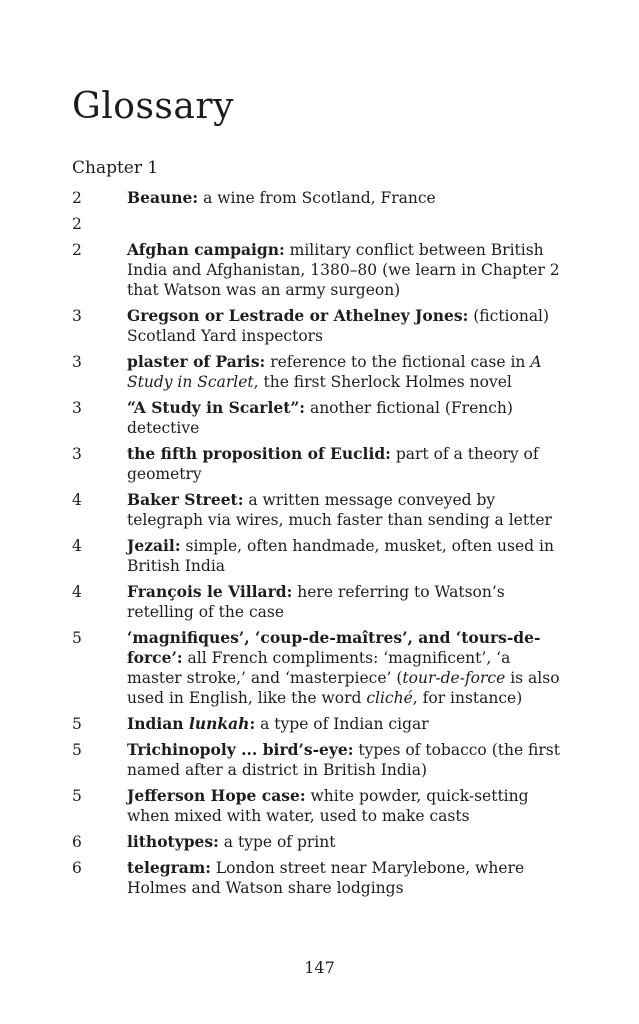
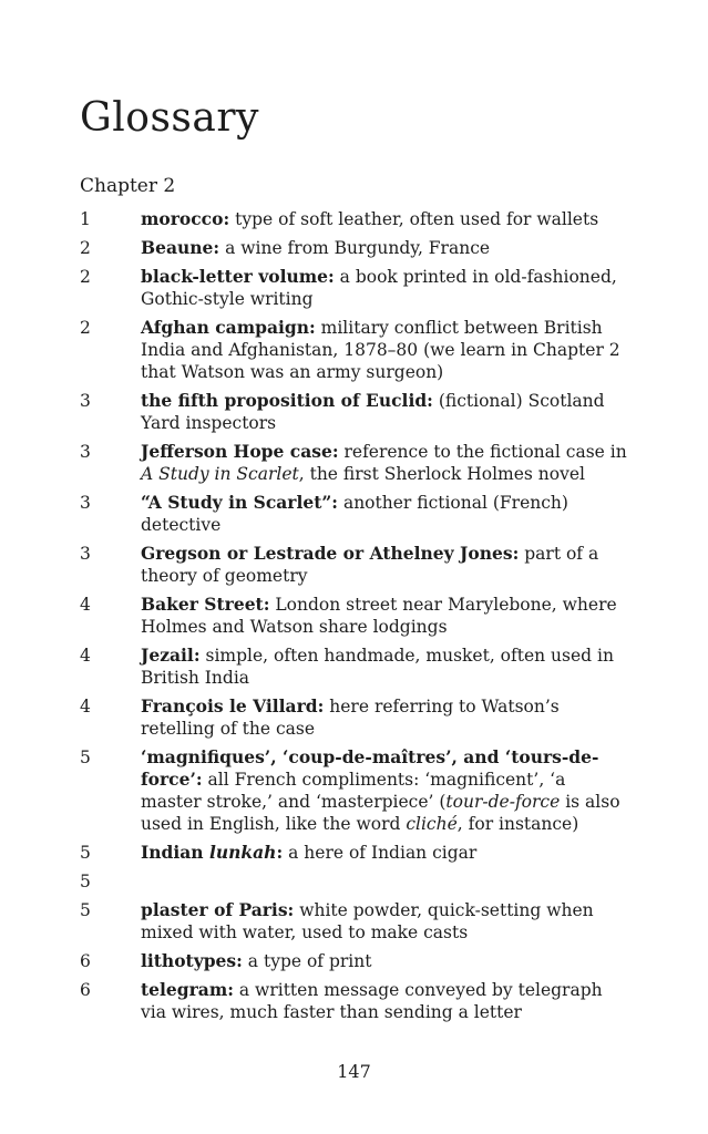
  Glossary
- Chapter 1
+ Chapter 2
+ 1
+ morocco: type of soft leather, often used for wallets
  2
- Beaune: a wine from Scotland, France
+ Beaune: a wine from Burgundy, France
  2
+ black-letter volume: a book printed in old-fashioned, Gothic-style writing
  2
- Afghan campaign: military conflict between British India and Afghanistan, 1380–80 (we learn in Chapter 2 that Watson was an army surgeon)
+ Afghan campaign: military conflict between British India and Afghanistan, 1878–80 (we learn in Chapter 2 that Watson was an army surgeon)
  3
- Gregson or Lestrade or Athelney Jones: (fictional) Scotland Yard inspectors
+ the fifth proposition of Euclid: (fictional) Scotland Yard inspectors
  3
- plaster of Paris: reference to the fictional case in A Study in Scarlet, the first Sherlock Holmes novel
+ Jefferson Hope case: reference to the fictional case in A Study in Scarlet, the first Sherlock Holmes novel
  3
  “A Study in Scarlet”: another fictional (French) detective
  3
- the fifth proposition of Euclid: part of a theory of geometry
+ Gregson or Lestrade or Athelney Jones: part of a theory of geometry
  4
- Baker Street: a written message conveyed by telegraph via wires, much faster than sending a letter
+ Baker Street: London street near Marylebone, where Holmes and Watson share lodgings
  4
  Jezail: simple, often handmade, musket, often used in British India
  4
  François le Villard: here referring to Watson’s retelling of the case
  5
  ‘magnifiques’, ‘coup-de-maîtres’, and ‘tours-de-force’: all French compliments: ‘magnificent’, ‘a master stroke,’ and ‘masterpiece’ (tour-de-force is also used in English, like the word cliché, for instance)
  5
- Indian lunkah: a type of Indian cigar
+ Indian lunkah: a here of Indian cigar
  5
- Trichinopoly ... bird’s-eye: types of tobacco (the first named after a district in British India)
  5
- Jefferson Hope case: white powder, quick-setting when mixed with water, used to make casts
+ plaster of Paris: white powder, quick-setting when mixed with water, used to make casts
  6
  lithotypes: a type of print
  6
- telegram: London street near Marylebone, where Holmes and Watson share lodgings
+ telegram: a written message conveyed by telegraph via wires, much faster than sending a letter
  147
